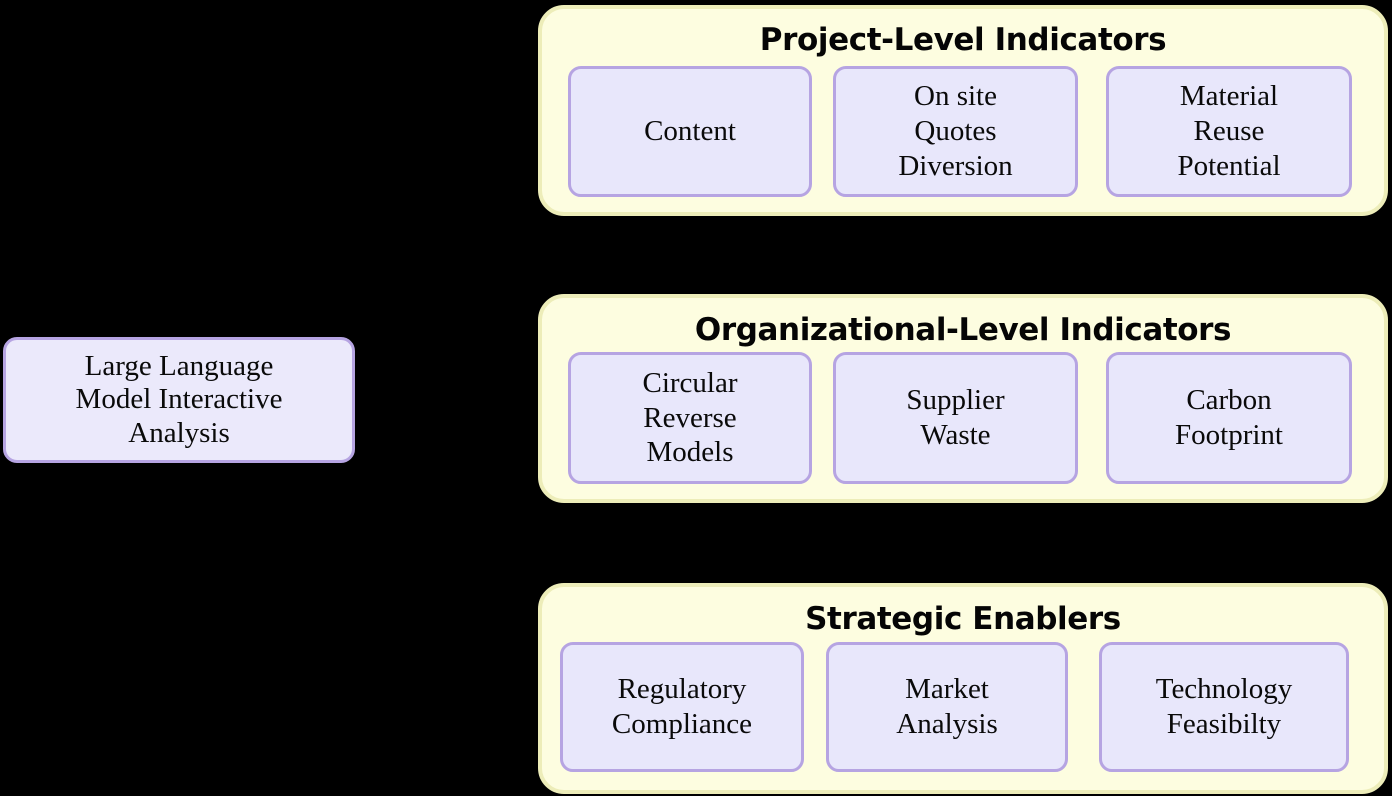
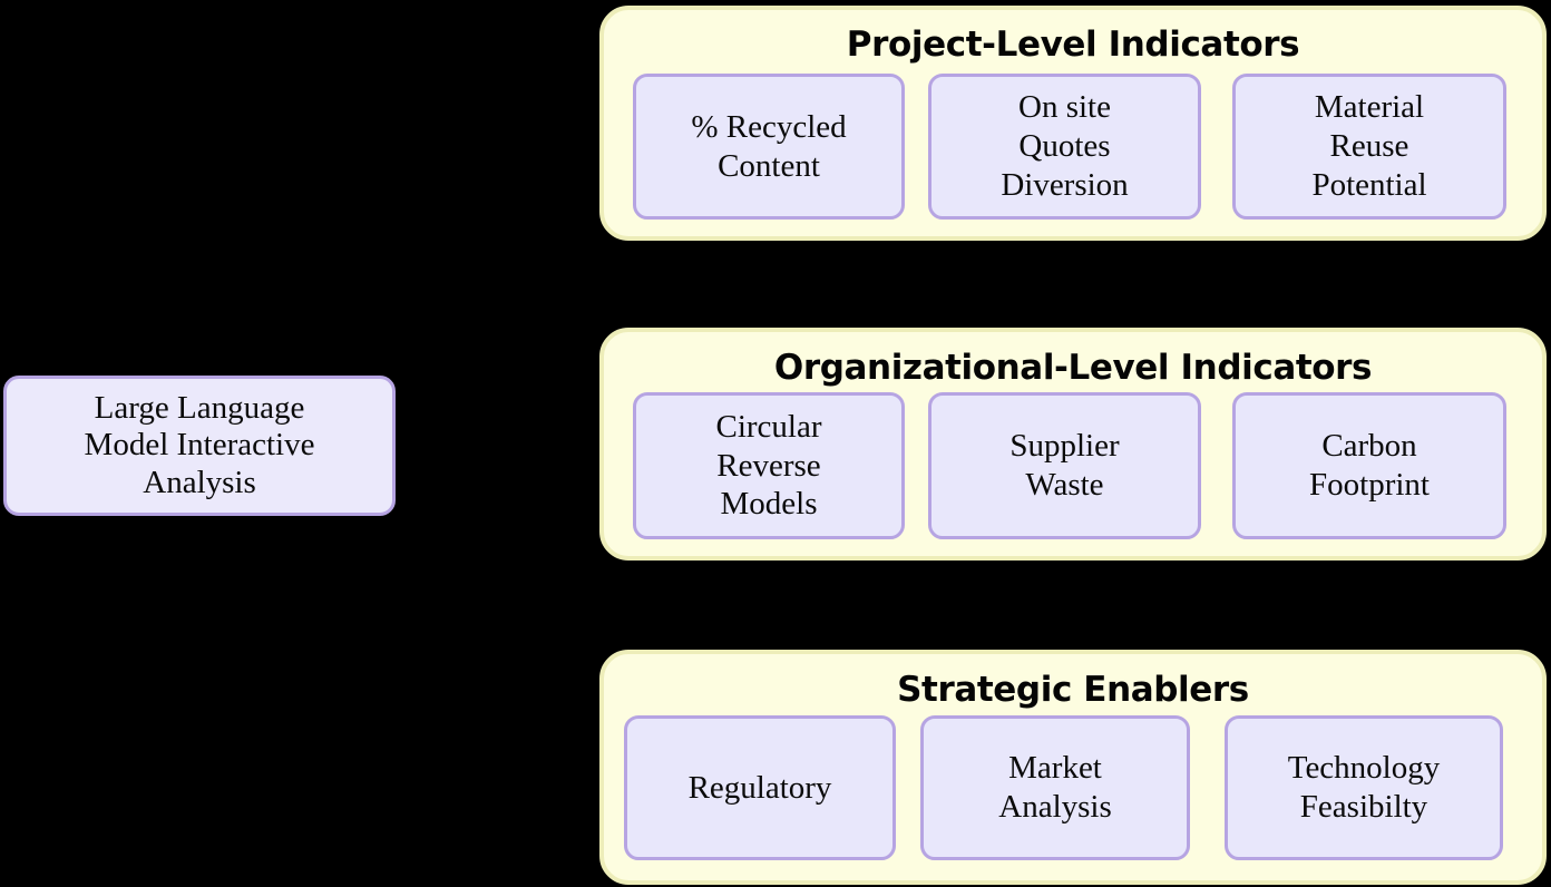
  Large Language
  Model Interactive
  Analysis
  Project-Level Indicators
+ % Recycled
  Content
  On site
  Quotes
  Diversion
  Material
  Reuse
  Potential
  Organizational-Level Indicators
  Circular
  Reverse
  Models
  Supplier
  Waste
  Carbon
  Footprint
  Strategic Enablers
  Regulatory
- Compliance
  Market
  Analysis
  Technology
  Feasibilty
